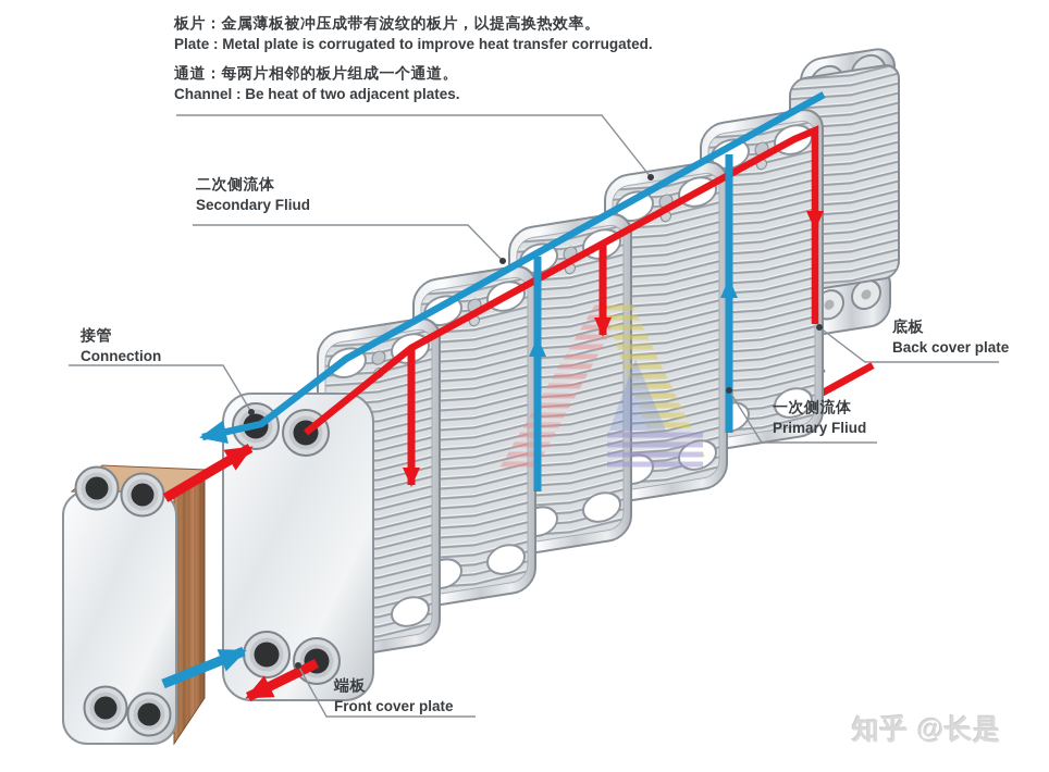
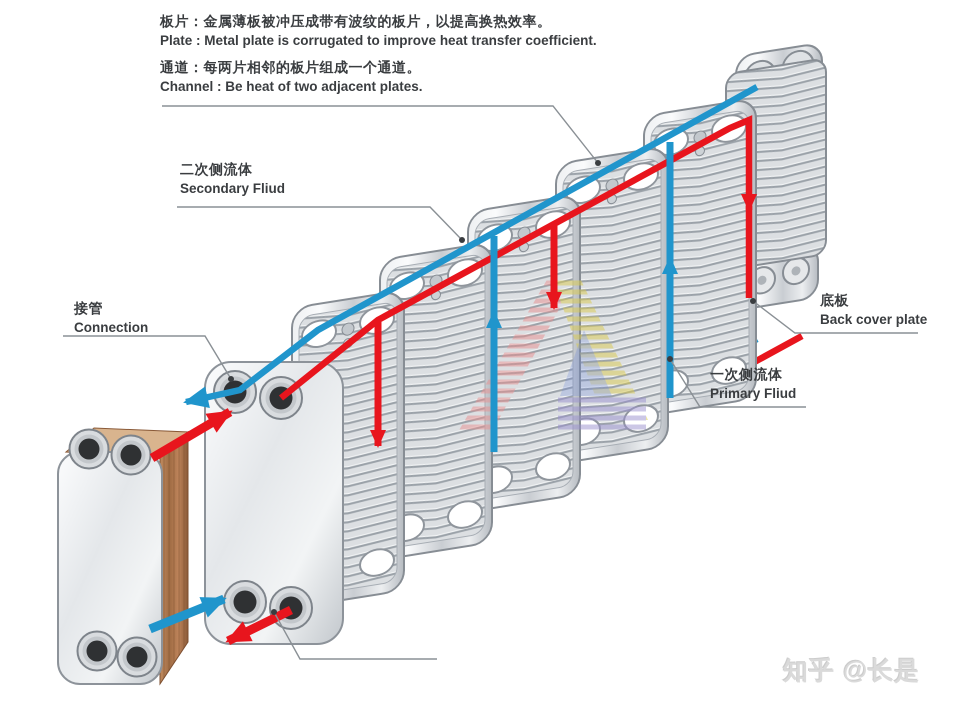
  板片：金属薄板被冲压成带有波纹的板片，以提高换热效率。
- Plate : Metal plate is corrugated to improve heat transfer corrugated.
+ Plate : Metal plate is corrugated to improve heat transfer coefficient.
  通道：每两片相邻的板片组成一个通道。
  Channel : Be heat of two adjacent plates.
  二次侧流体
  Secondary Fliud
  接管
  Connection
  底板
  Back cover plate
  一次侧流体
  Primary Fliud
- 端板
- Front cover plate
  知乎 @长是
